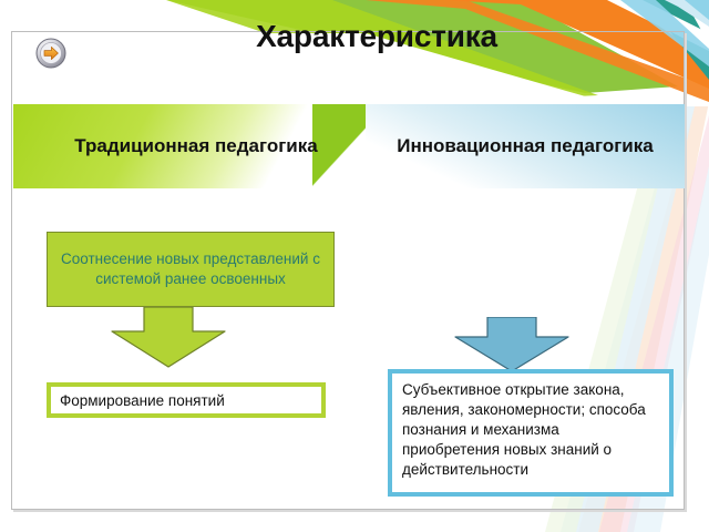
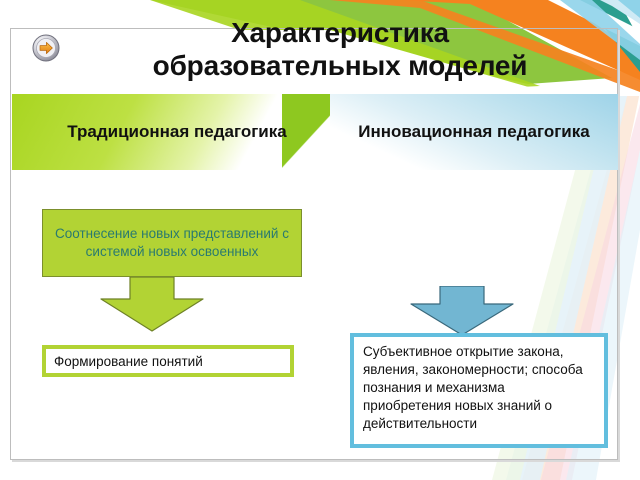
  Характеристика
+ образовательных моделей
  Традиционная педагогика
  Инновационная педагогика
- Соотнесение новых представлений с системой ранее освоенных
+ Соотнесение новых представлений с системой новых освоенных
  Формирование понятий
  Субъективное открытие закона, явления, закономерности; способа познания и механизма приобретения новых знаний о действительности
